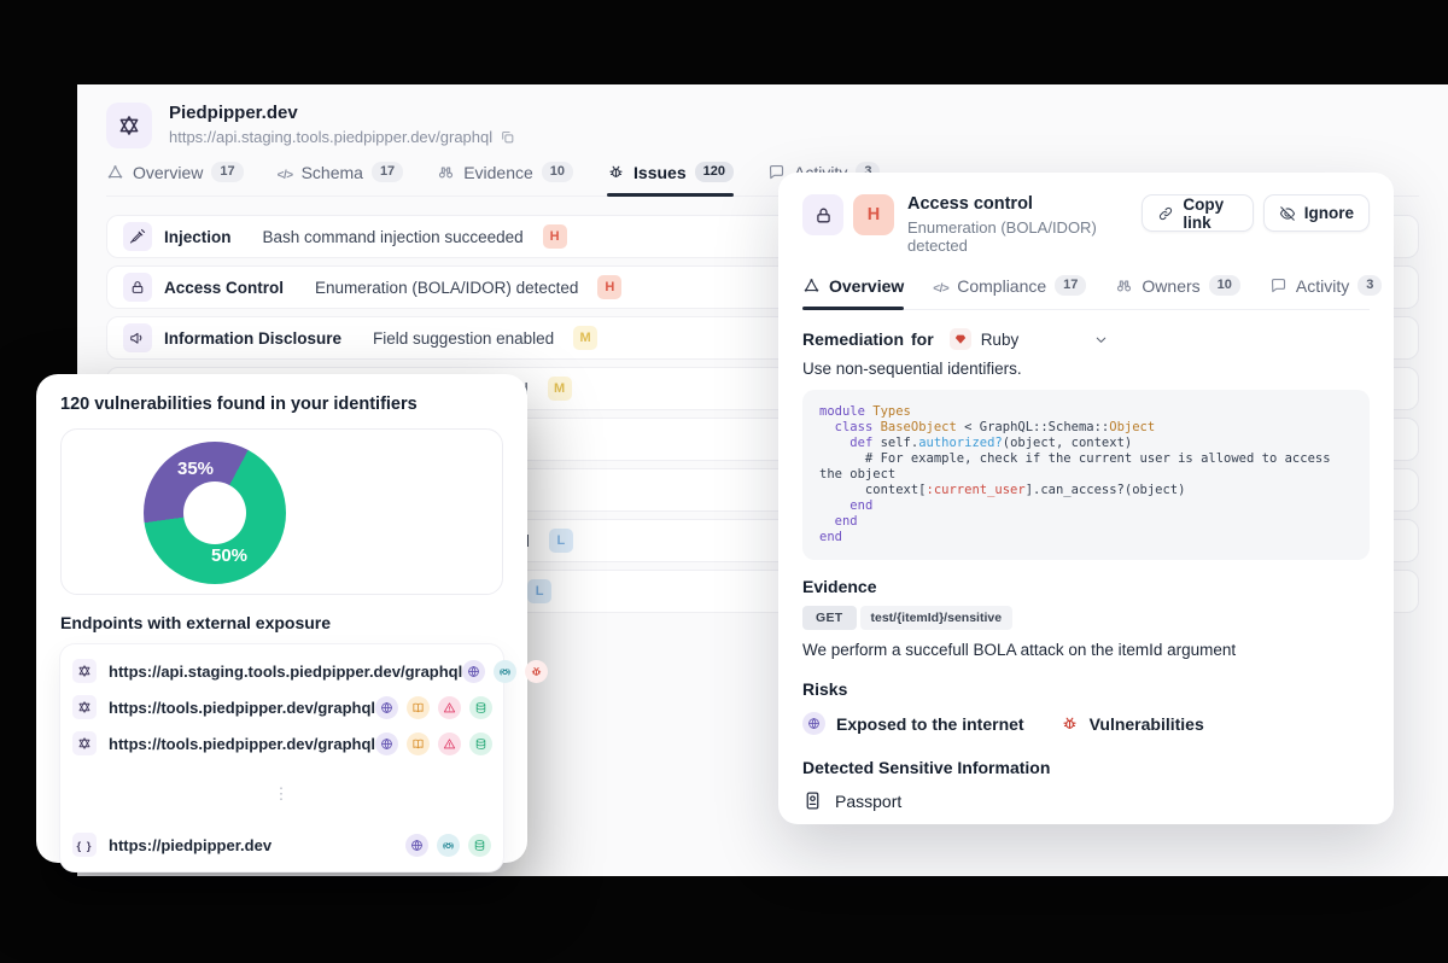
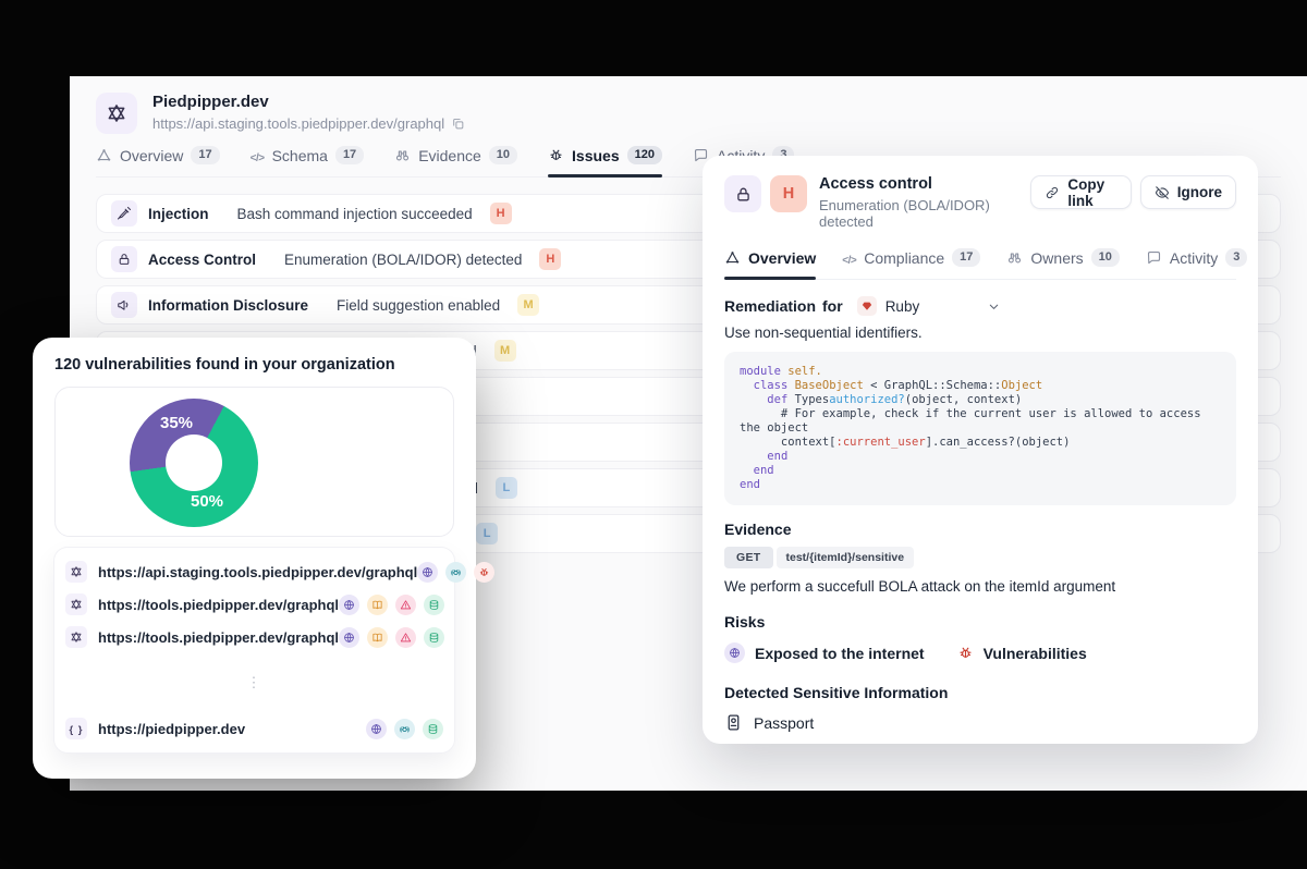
  Piedpipper.dev
  https://api.staging.tools.piedpipper.dev/graphql
  Overview
  17
  </>
  Schema
  17
  Evidence
  10
  Issues
  120
  3
  Injection
  Bash command injection succeeded
  H
  Access Control
  Enumeration (BOLA/IDOR) detected
  H
  Information Disclosure
  Field suggestion enabled
  M
  M
  L
  L
- 120 vulnerabilities found in your identifiers
+ 120 vulnerabilities found in your organization
  35%
  50%
- Endpoints with external exposure
  https://api.staging.tools.piedpipper.dev/graphql
  https://tools.piedpipper.dev/graphql
  https://tools.piedpipper.dev/graphql
  ⋮
  { }
  https://piedpipper.dev
  H
  Access control
  Enumeration (BOLA/IDOR) detected
  Copy link
  Ignore
  Overview
  </>
  Compliance
  17
  Owners
  10
  Activity
  3
  Remediation
  for
  Ruby
  Use non-sequential identifiers.
- module Types
+ module self.
  class BaseObject < GraphQL::Schema::Object
- def self.authorized?(object, context)
+ def Typesauthorized?(object, context)
  # For example, check if the current user is allowed to access
  the object
  context[:current_user].can_access?(object)
  end
  end
  end
  Evidence
  GET
  test/{itemId}/sensitive
  We perform a succefull BOLA attack on the itemId argument
  Risks
  Exposed to the internet
  Vulnerabilities
  Detected Sensitive Information
  Passport
